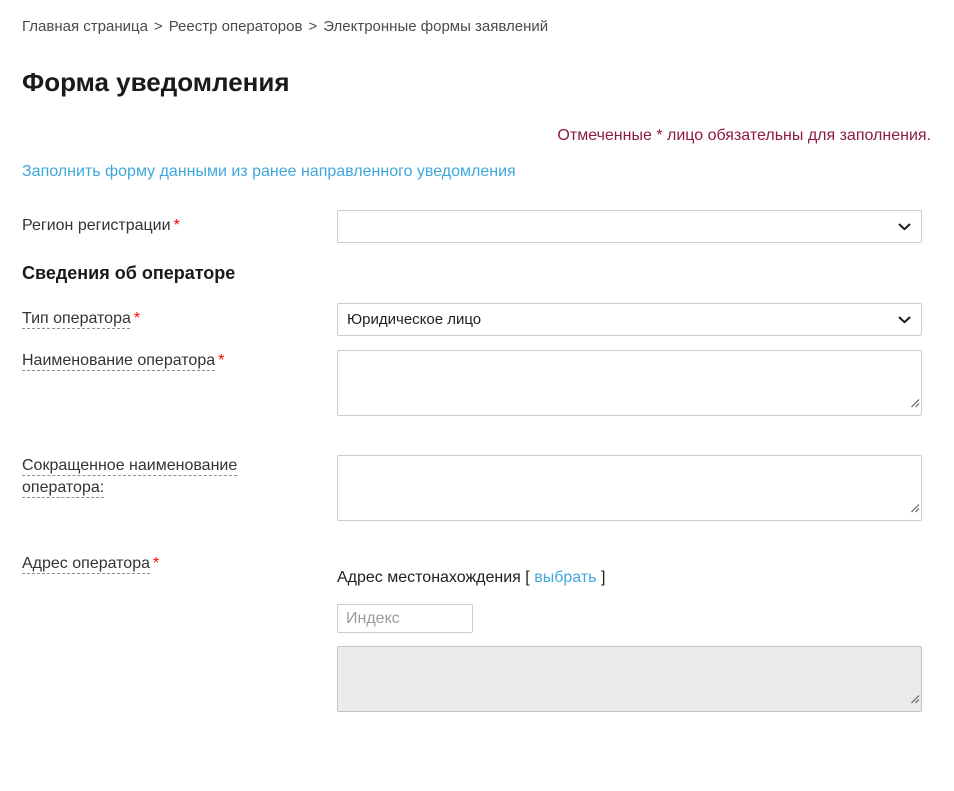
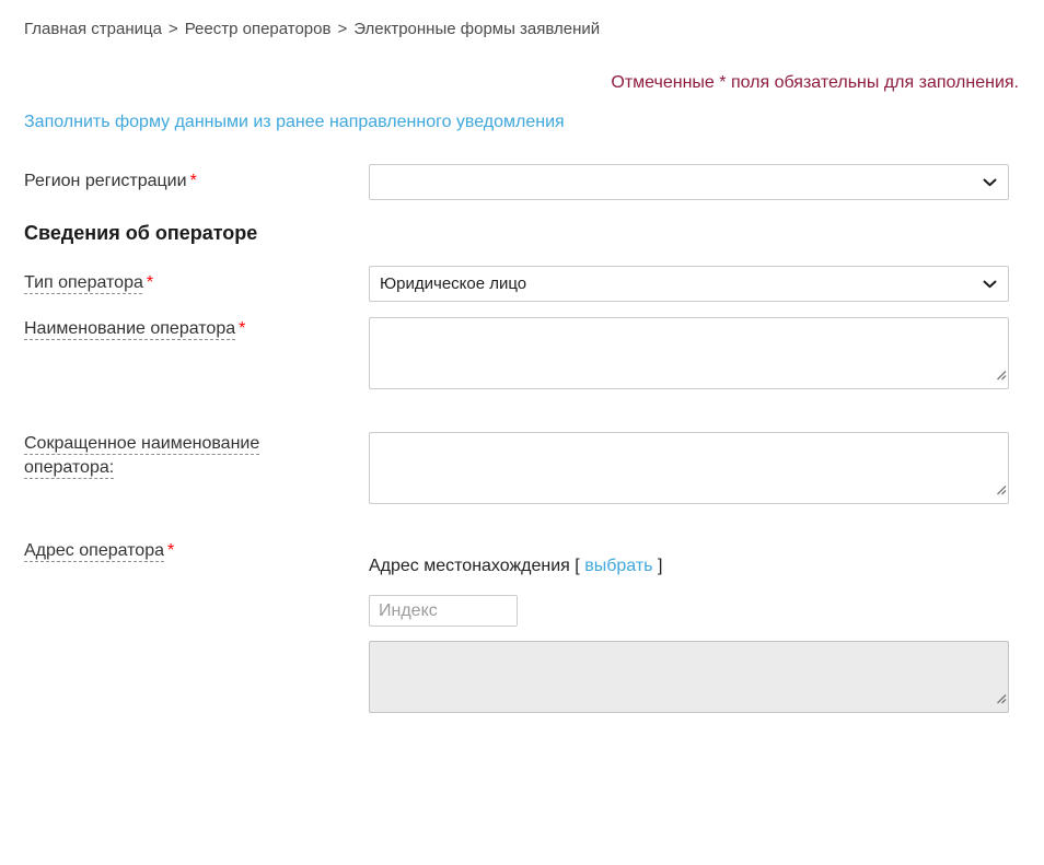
  Главная страница > Реестр операторов > Электронные формы заявлений
- Форма уведомления
- Отмеченные * лицо обязательны для заполнения.
+ Отмеченные * поля обязательны для заполнения.
  Заполнить форму данными из ранее направленного уведомления
  Регион регистрации *
  Сведения об операторе
  Тип оператора *
  Юридическое лицо
  Наименование оператора *
  Сокращенное наименование оператора:
  Адрес оператора *
  Адрес местонахождения [ выбрать ]
  Индекс
